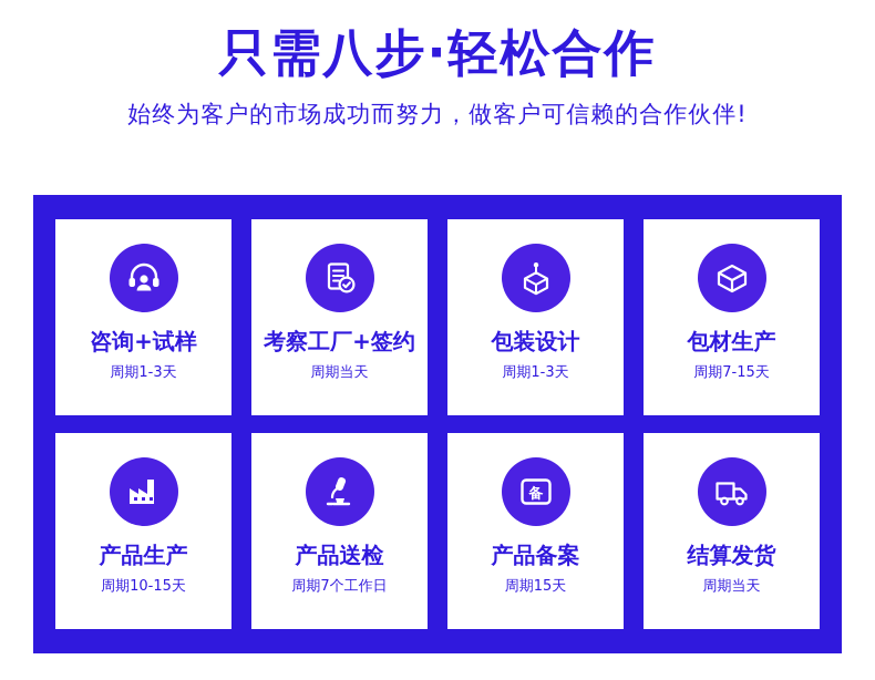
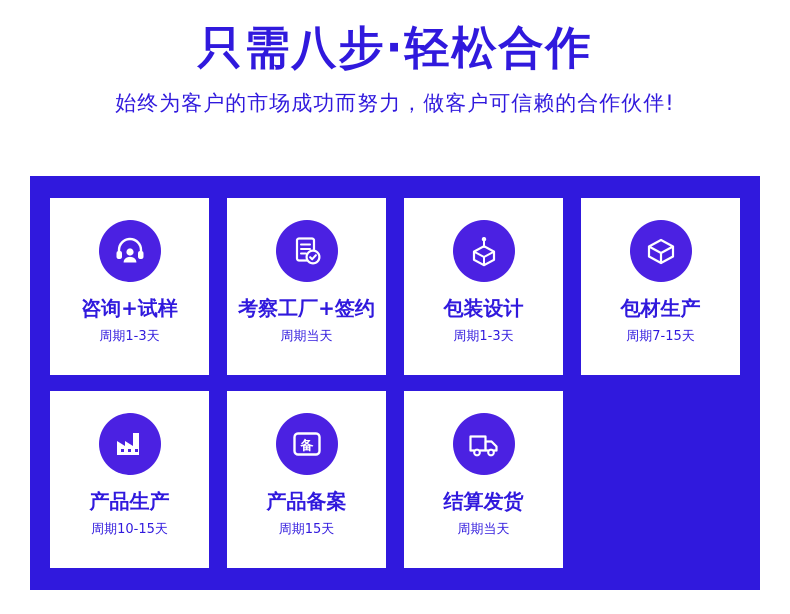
  只需八步·轻松合作
  始终为客户的市场成功而努力，做客户可信赖的合作伙伴!
  咨询+试样
  周期1-3天
  考察工厂+签约
  周期当天
  包装设计
  周期1-3天
  包材生产
  周期7-15天
  产品生产
  周期10-15天
- 产品送检
- 周期7个工作日
  备
  产品备案
  周期15天
  结算发货
  周期当天
